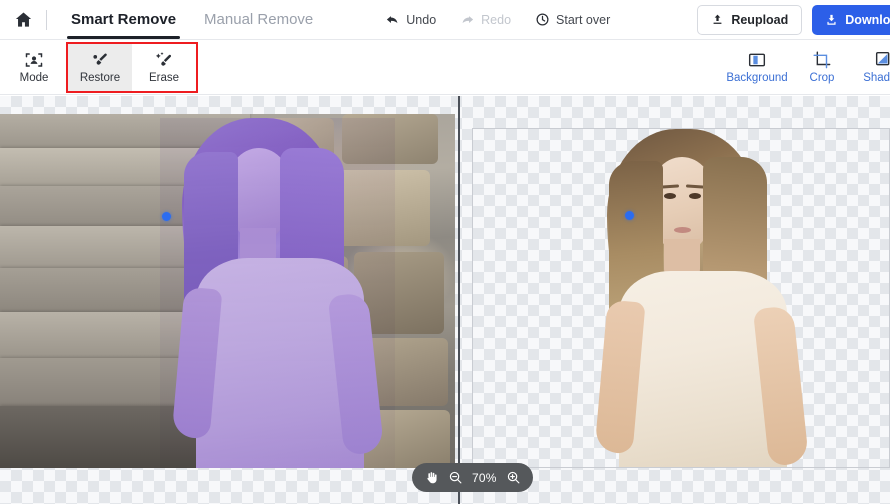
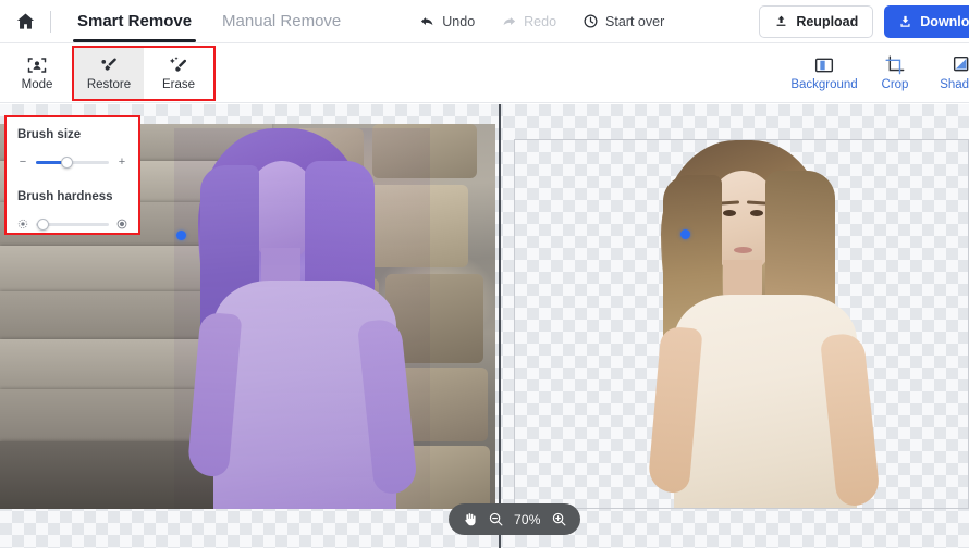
  Smart Remove
  Manual Remove
  Undo
  Redo
  Start over
  Reupload
  Downlo
  Mode
  Restore
  Erase
  Background
  Crop
+ Brush size
+ −
+ +
+ Brush hardness
  70%
